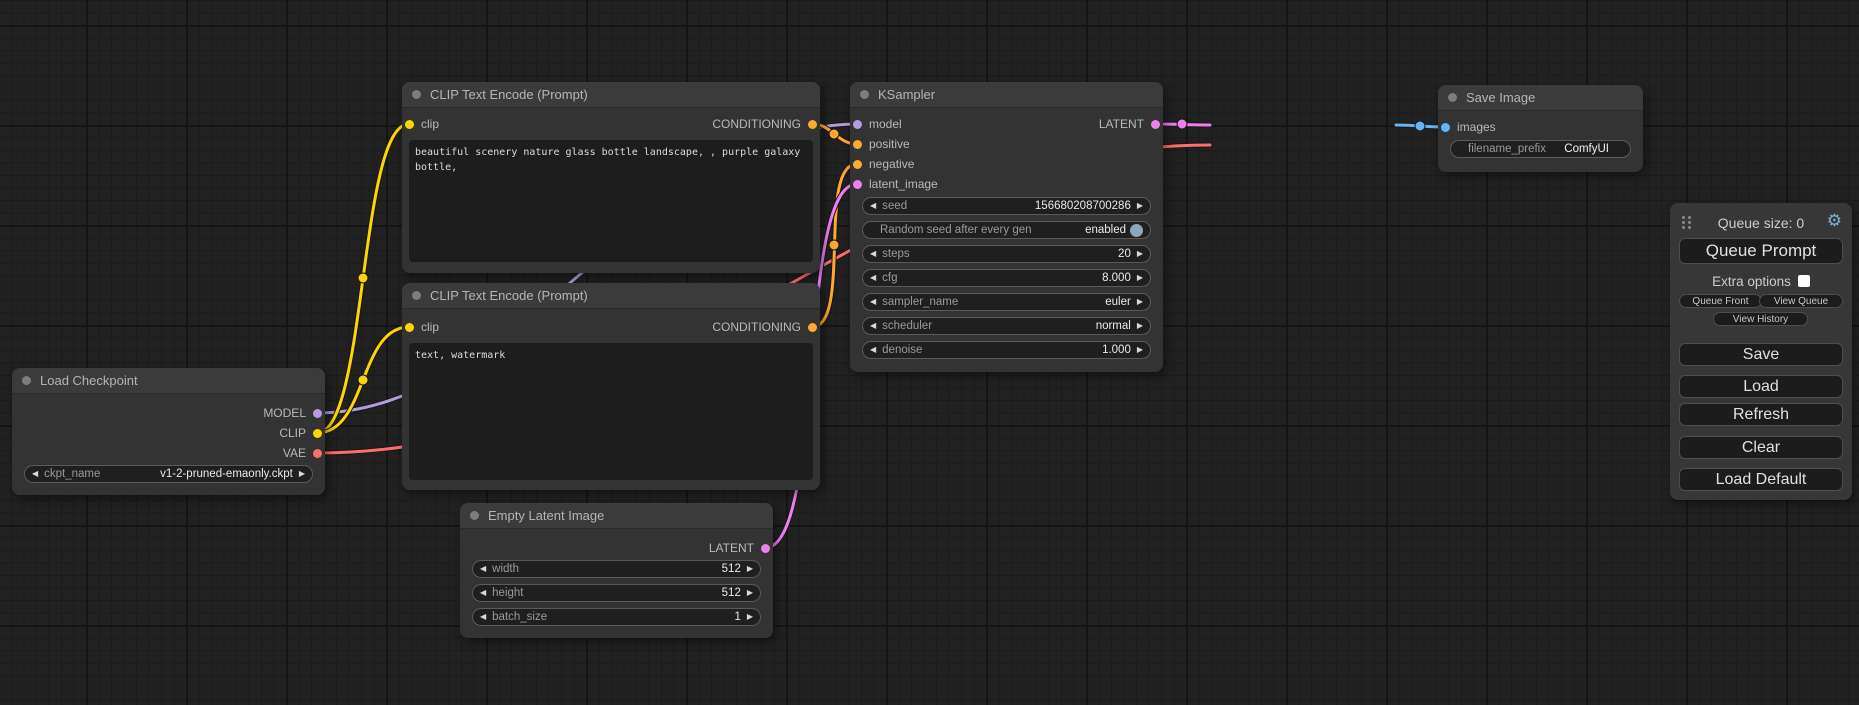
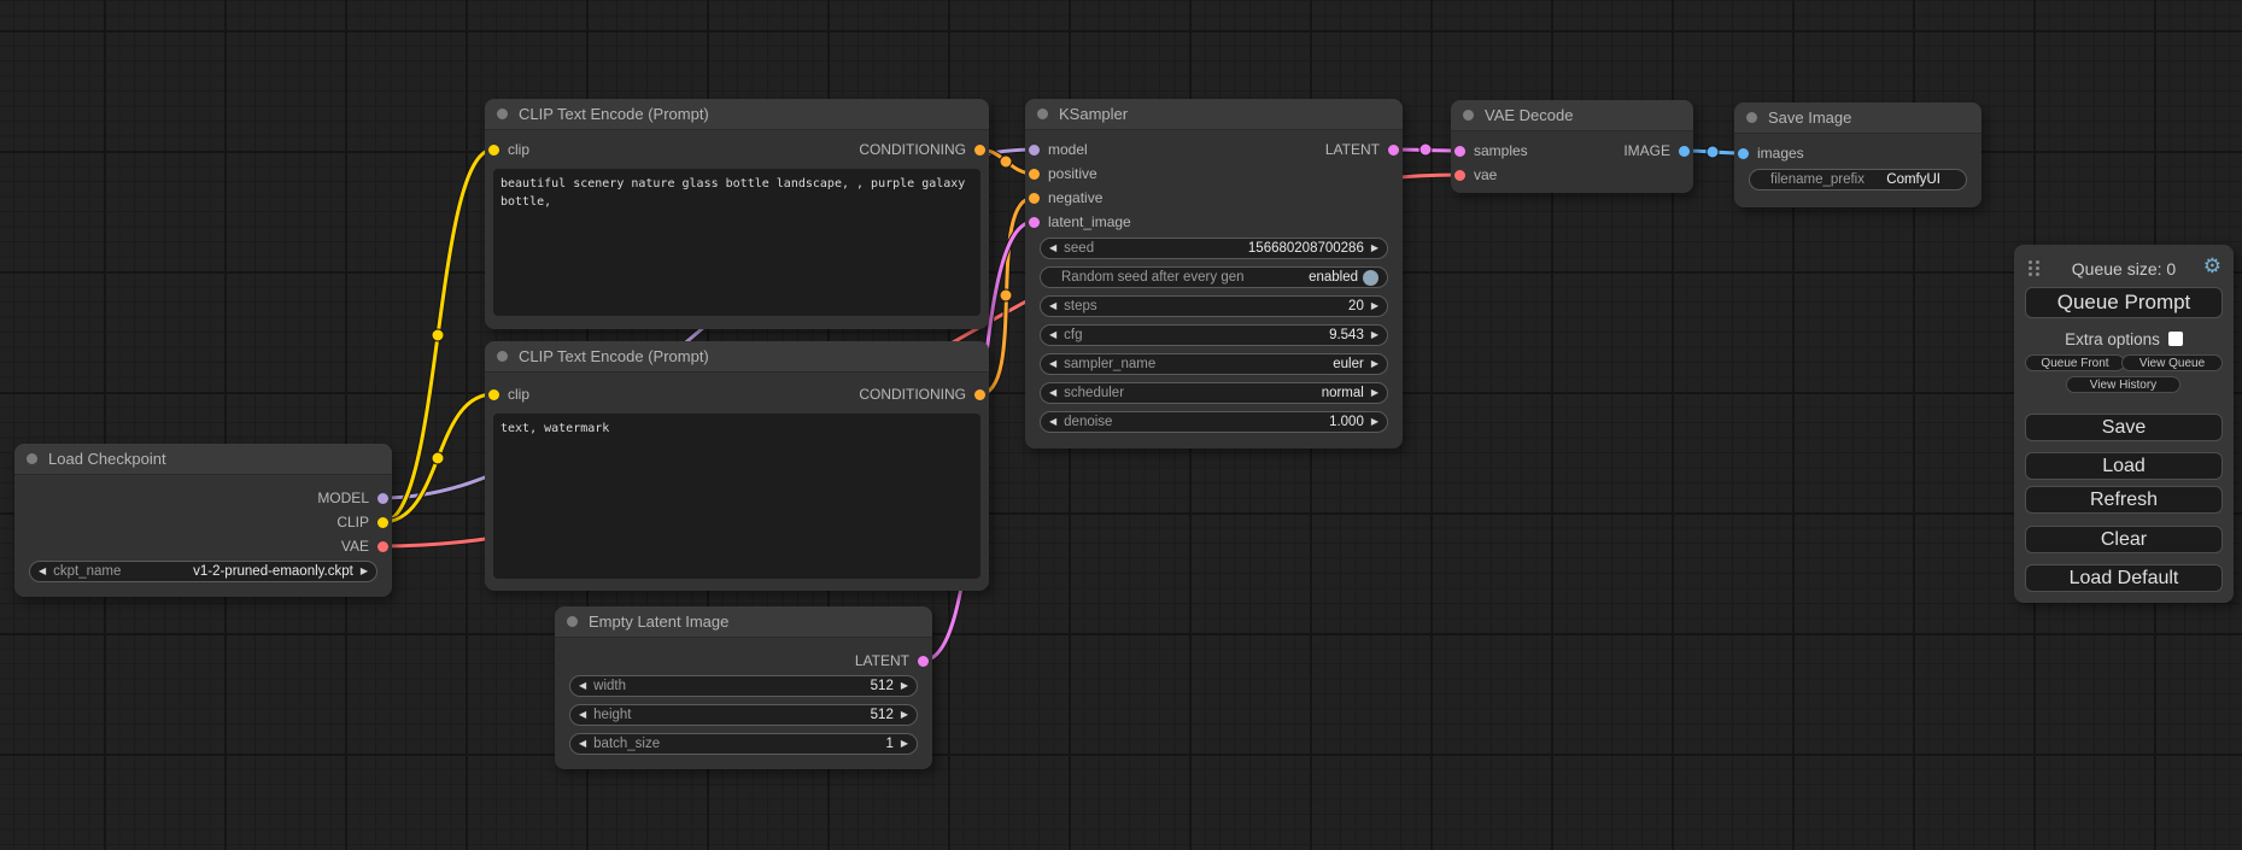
  Load Checkpoint
  MODEL
  CLIP
  VAE
  ◀
  ckpt_name
  v1-2-pruned-emaonly.ckpt
  ▶
  CLIP Text Encode (Prompt)
  clip
  CONDITIONING
  beautiful scenery nature glass bottle landscape, , purple galaxy bottle,
  CLIP Text Encode (Prompt)
  clip
  CONDITIONING
  text, watermark
  KSampler
  model
  positive
  negative
  latent_image
  LATENT
  ◀
  seed
  156680208700286
  ▶
  Random seed after every gen
  enabled
  ◀
  steps
  20
  ▶
  ◀
  cfg
- 8.000
+ 9.543
  ▶
  ◀
  sampler_name
  euler
  ▶
  ◀
  scheduler
  normal
  ▶
  ◀
  denoise
  1.000
  ▶
  Empty Latent Image
  LATENT
  ◀
  width
  512
  ▶
  ◀
  height
  512
  ▶
  ◀
  batch_size
  1
  ▶
+ VAE Decode
+ samples
+ vae
+ IMAGE
  Save Image
  images
  filename_prefix
  ComfyUI
  Queue size: 0
  ⚙
  Queue Prompt
  Extra options
  Queue Front
  View Queue
  View History
  Save
  Load
  Refresh
  Clear
  Load Default
